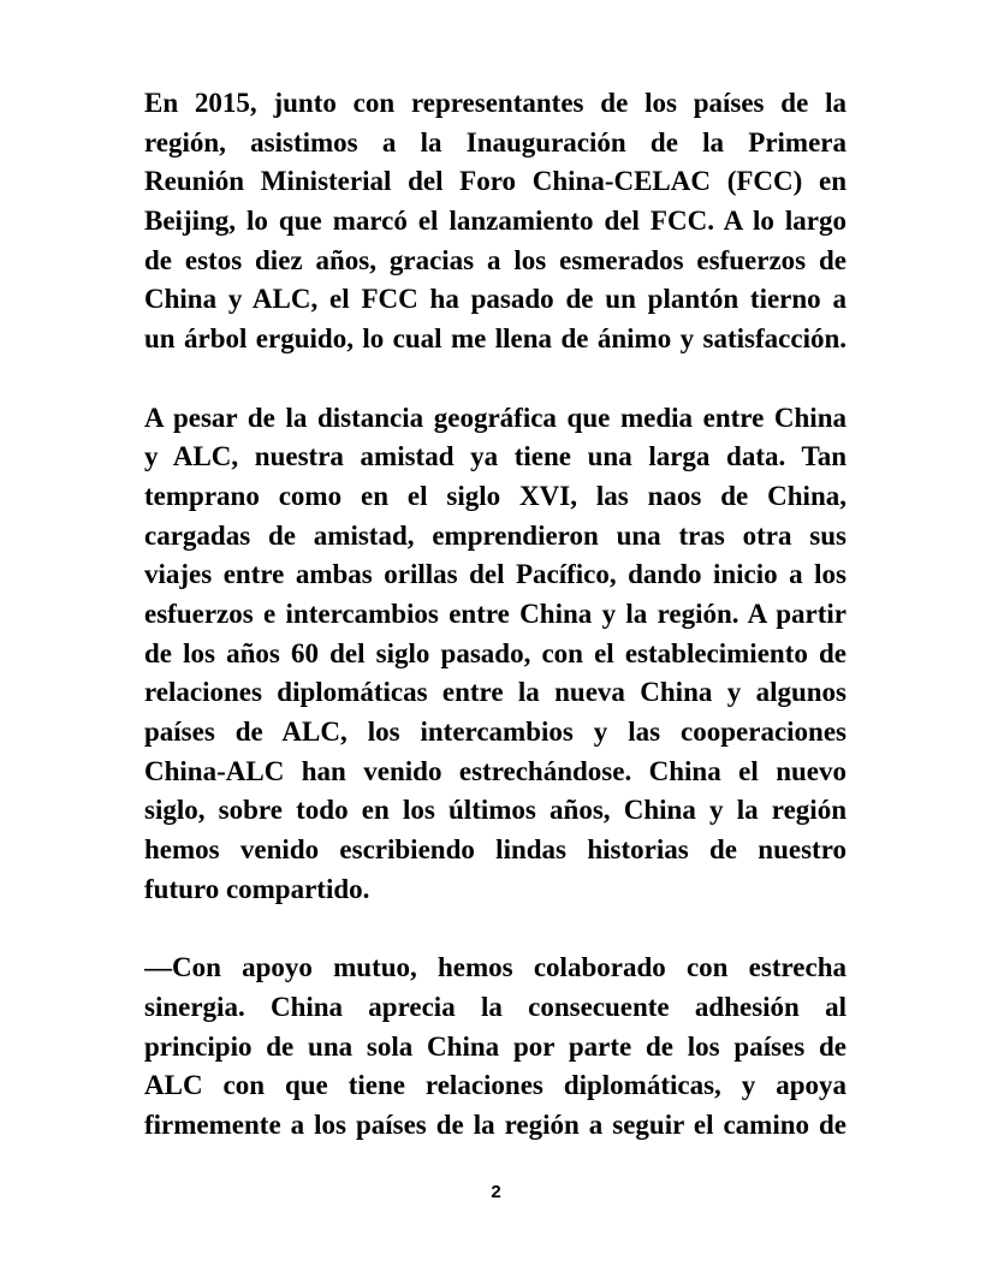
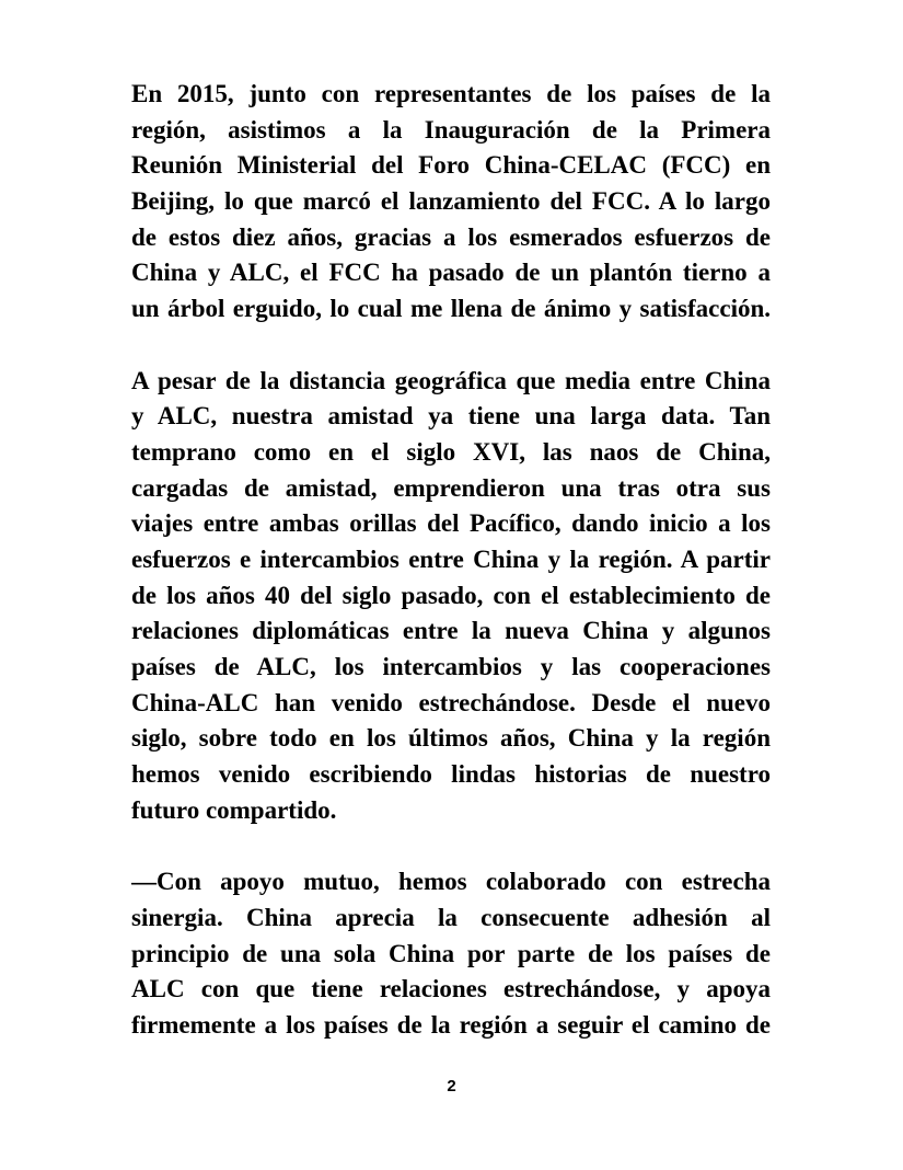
  En 2015, junto con representantes de los países de la
  región, asistimos a la Inauguración de la Primera
  Reunión Ministerial del Foro China-CELAC (FCC) en
  Beijing, lo que marcó el lanzamiento del FCC. A lo largo
  de estos diez años, gracias a los esmerados esfuerzos de
  China y ALC, el FCC ha pasado de un plantón tierno a
  un árbol erguido, lo cual me llena de ánimo y satisfacción.
  A pesar de la distancia geográfica que media entre China
  y ALC, nuestra amistad ya tiene una larga data. Tan
  temprano como en el siglo XVI, las naos de China,
  cargadas de amistad, emprendieron una tras otra sus
  viajes entre ambas orillas del Pacífico, dando inicio a los
  esfuerzos e intercambios entre China y la región. A partir
- de los años 60 del siglo pasado, con el establecimiento de
+ de los años 40 del siglo pasado, con el establecimiento de
  relaciones diplomáticas entre la nueva China y algunos
  países de ALC, los intercambios y las cooperaciones
- China-ALC han venido estrechándose. China el nuevo
+ China-ALC han venido estrechándose. Desde el nuevo
  siglo, sobre todo en los últimos años, China y la región
  hemos venido escribiendo lindas historias de nuestro
  futuro compartido.
  —Con apoyo mutuo, hemos colaborado con estrecha
  sinergia. China aprecia la consecuente adhesión al
  principio de una sola China por parte de los países de
- ALC con que tiene relaciones diplomáticas, y apoya
+ ALC con que tiene relaciones estrechándose, y apoya
  firmemente a los países de la región a seguir el camino de
  2
